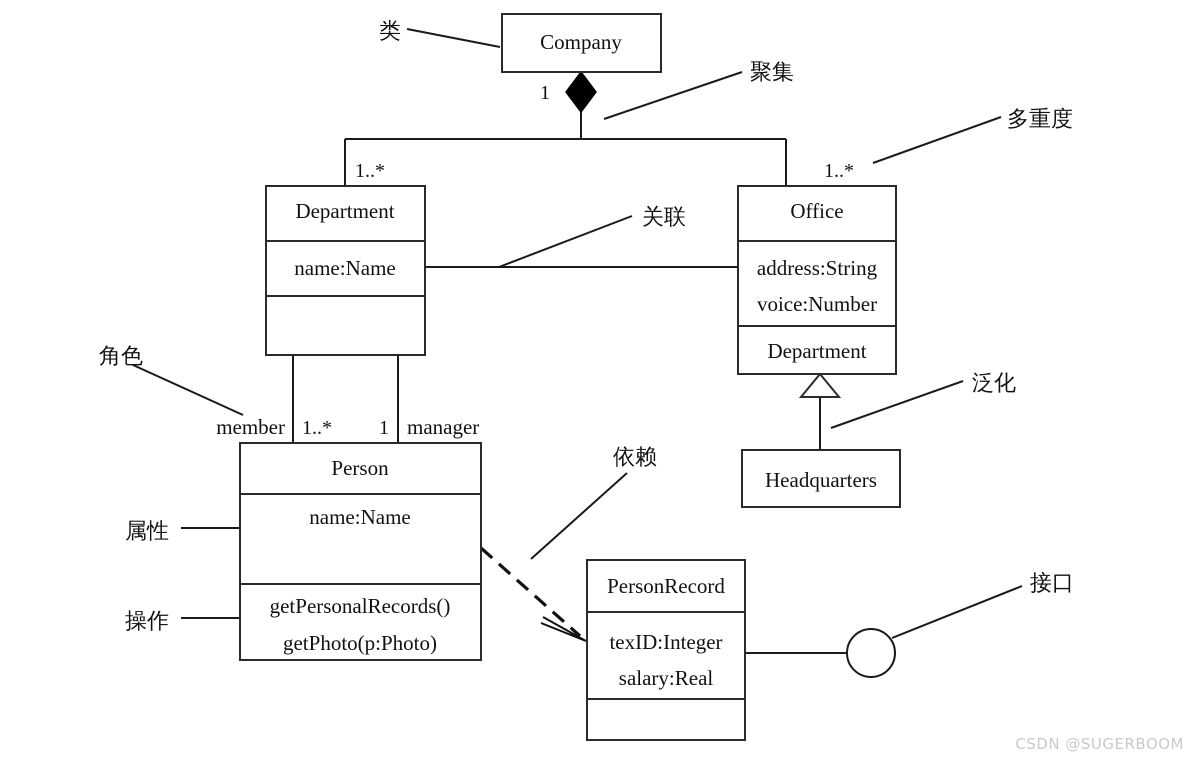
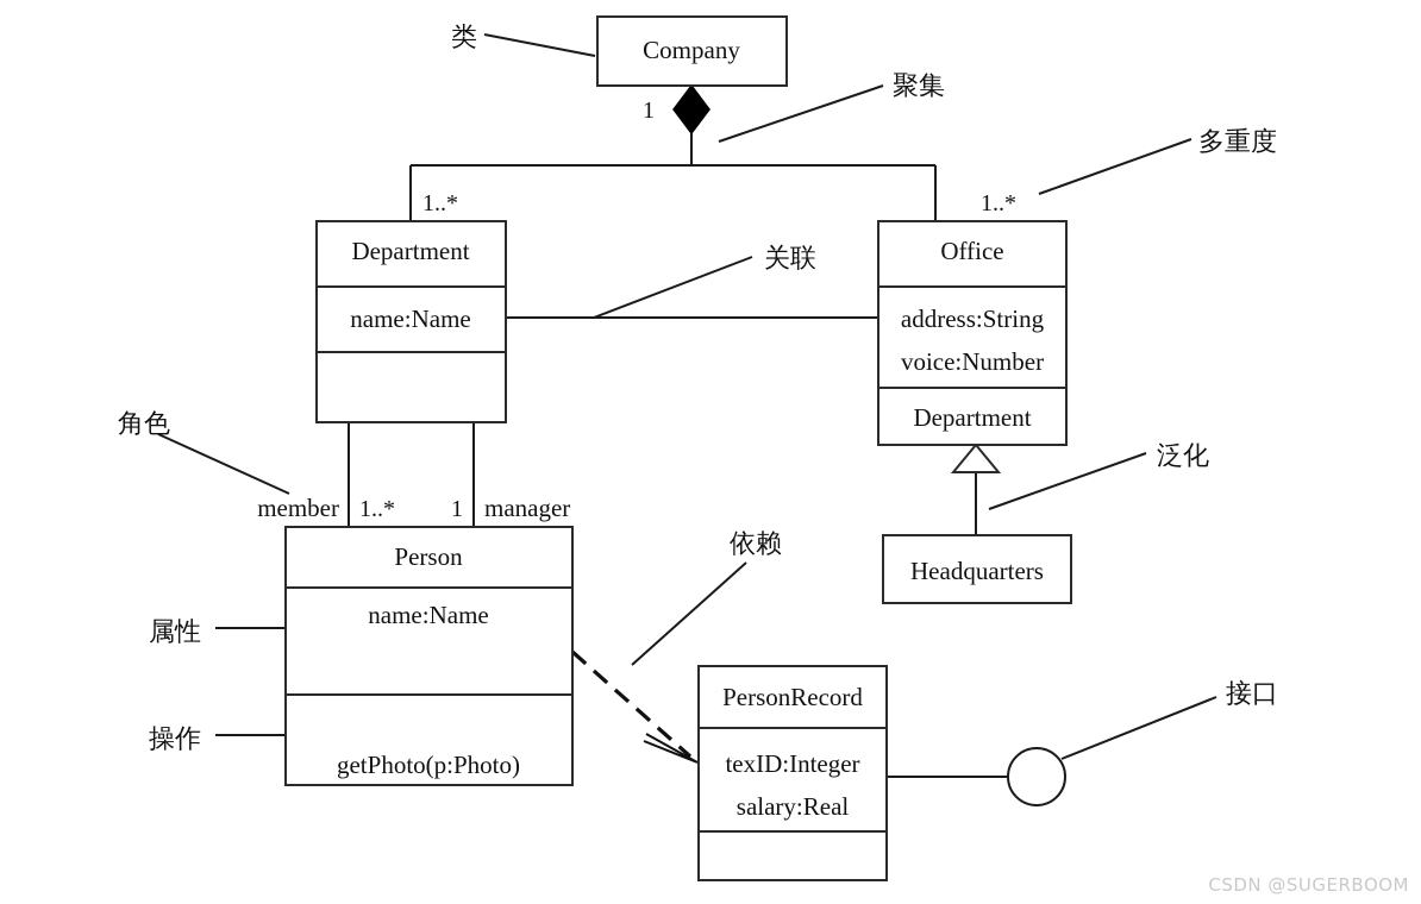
  Company
  Department
  name:Name
  Office
  address:String
  voice:Number
  Department
  Headquarters
  Person
  name:Name
- getPersonalRecords()
  getPhoto(p:Photo)
  PersonRecord
  texID:Integer
  salary:Real
  1
  1..*
  1..*
  1..*
  1
  member
  manager
  类
  聚集
  多重度
  关联
  泛化
  角色
  属性
  操作
  依赖
  接口
  CSDN @SUGERBOOM
